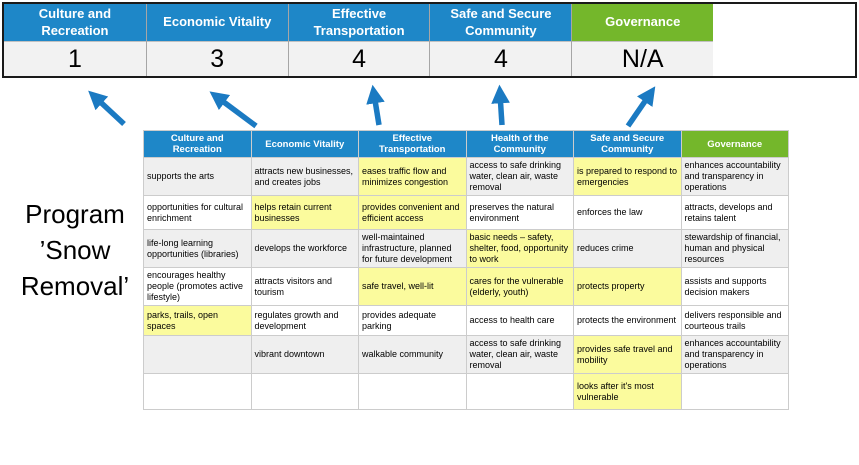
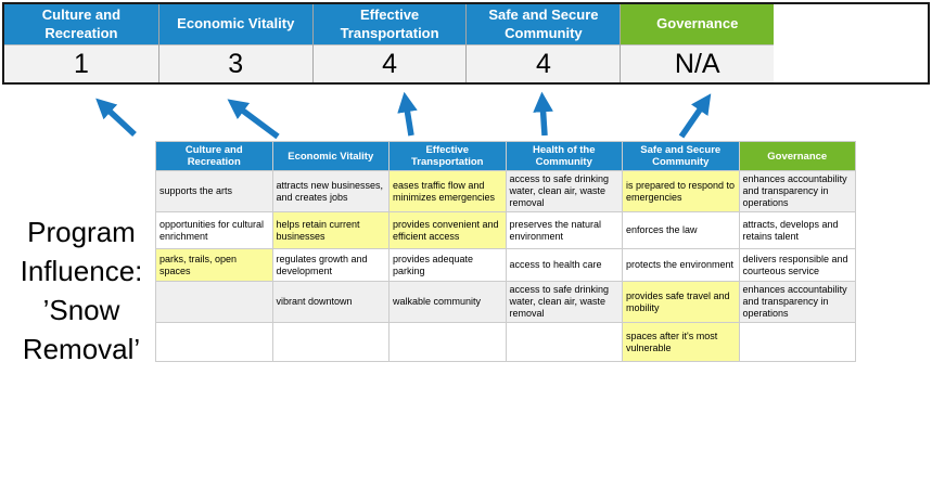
  Culture and Recreation
  1
  Economic Vitality
  3
  Effective Transportation
  4
  Safe and Secure Community
  4
  Governance
  N/A
  Program
+ Influence:
  ’Snow
  Removal’
  Culture and Recreation	Economic Vitality	Effective Transportation	Health of the Community	Safe and Secure Community	Governance
- supports the arts	attracts new businesses, and creates jobs	eases traffic flow and minimizes congestion	access to safe drinking water, clean air, waste removal	is prepared to respond to emergencies	enhances accountability and transparency in operations
+ supports the arts	attracts new businesses, and creates jobs	eases traffic flow and minimizes emergencies	access to safe drinking water, clean air, waste removal	is prepared to respond to emergencies	enhances accountability and transparency in operations
  opportunities for cultural enrichment	helps retain current businesses	provides convenient and efficient access	preserves the natural environment	enforces the law	attracts, develops and retains talent
- life-long learning opportunities (libraries)	develops the workforce	well-maintained infrastructure, planned for future development	basic needs – safety, shelter, food, opportunity to work	reduces crime	stewardship of financial, human and physical resources
- encourages healthy people (promotes active lifestyle)	attracts visitors and tourism	safe travel, well-lit	cares for the vulnerable (elderly, youth)	protects property	assists and supports decision makers
- parks, trails, open spaces	regulates growth and development	provides adequate parking	access to health care	protects the environment	delivers responsible and courteous trails
+ parks, trails, open spaces	regulates growth and development	provides adequate parking	access to health care	protects the environment	delivers responsible and courteous service
  	vibrant downtown	walkable community	access to safe drinking water, clean air, waste removal	provides safe travel and mobility	enhances accountability and transparency in operations
- 				looks after it's most vulnerable
+ 				spaces after it's most vulnerable
